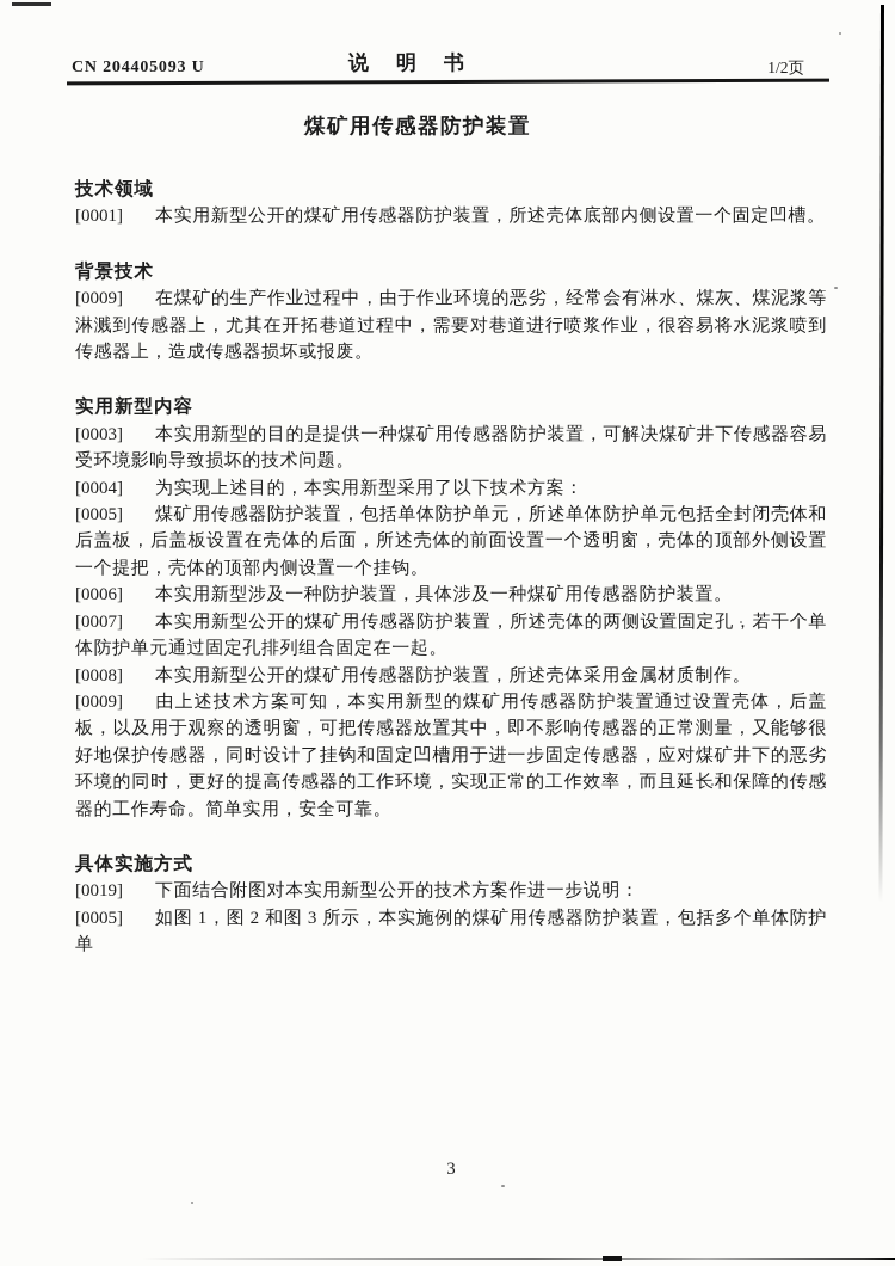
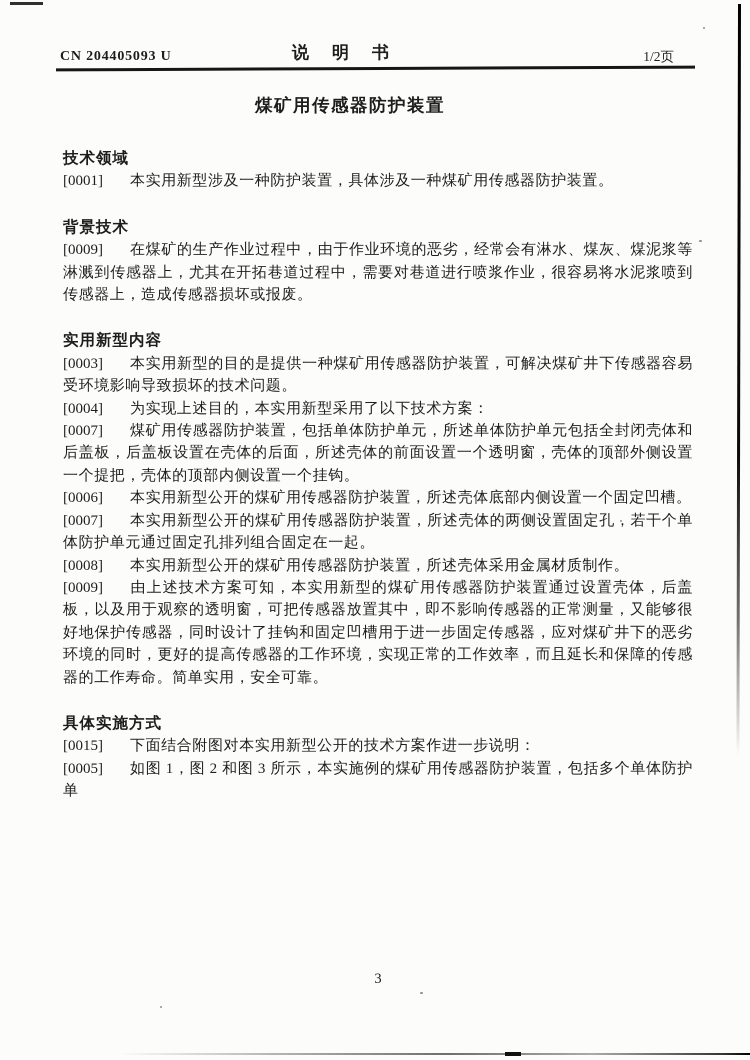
  CN 204405093 U
  说 明 书
  1/2页
  煤矿用传感器防护装置
  技术领域
- [0001] 本实用新型公开的煤矿用传感器防护装置，所述壳体底部内侧设置一个固定凹槽。
+ [0001] 本实用新型涉及一种防护装置，具体涉及一种煤矿用传感器防护装置。
  背景技术
  [0009] 在煤矿的生产作业过程中，由于作业环境的恶劣，经常会有淋水、煤灰、煤泥浆等淋溅到传感器上，尤其在开拓巷道过程中，需要对巷道进行喷浆作业，很容易将水泥浆喷到传感器上，造成传感器损坏或报废。
  实用新型内容
  [0003] 本实用新型的目的是提供一种煤矿用传感器防护装置，可解决煤矿井下传感器容易受环境影响导致损坏的技术问题。
  [0004] 为实现上述目的，本实用新型采用了以下技术方案：
- [0005] 煤矿用传感器防护装置，包括单体防护单元，所述单体防护单元包括全封闭壳体和后盖板，后盖板设置在壳体的后面，所述壳体的前面设置一个透明窗，壳体的顶部外侧设置一个提把，壳体的顶部内侧设置一个挂钩。
+ [0007] 煤矿用传感器防护装置，包括单体防护单元，所述单体防护单元包括全封闭壳体和后盖板，后盖板设置在壳体的后面，所述壳体的前面设置一个透明窗，壳体的顶部外侧设置一个提把，壳体的顶部内侧设置一个挂钩。
- [0006] 本实用新型涉及一种防护装置，具体涉及一种煤矿用传感器防护装置。
+ [0006] 本实用新型公开的煤矿用传感器防护装置，所述壳体底部内侧设置一个固定凹槽。
  [0007] 本实用新型公开的煤矿用传感器防护装置，所述壳体的两侧设置固定孔，若干个单体防护单元通过固定孔排列组合固定在一起。
  [0008] 本实用新型公开的煤矿用传感器防护装置，所述壳体采用金属材质制作。
  [0009] 由上述技术方案可知，本实用新型的煤矿用传感器防护装置通过设置壳体，后盖板，以及用于观察的透明窗，可把传感器放置其中，即不影响传感器的正常测量，又能够很好地保护传感器，同时设计了挂钩和固定凹槽用于进一步固定传感器，应对煤矿井下的恶劣环境的同时，更好的提高传感器的工作环境，实现正常的工作效率，而且延长和保障的传感器的工作寿命。简单实用，安全可靠。
  具体实施方式
- [0019] 下面结合附图对本实用新型公开的技术方案作进一步说明：
+ [0015] 下面结合附图对本实用新型公开的技术方案作进一步说明：
  [0005] 如图 1，图 2 和图 3 所示，本实施例的煤矿用传感器防护装置，包括多个单体防护单
  3
